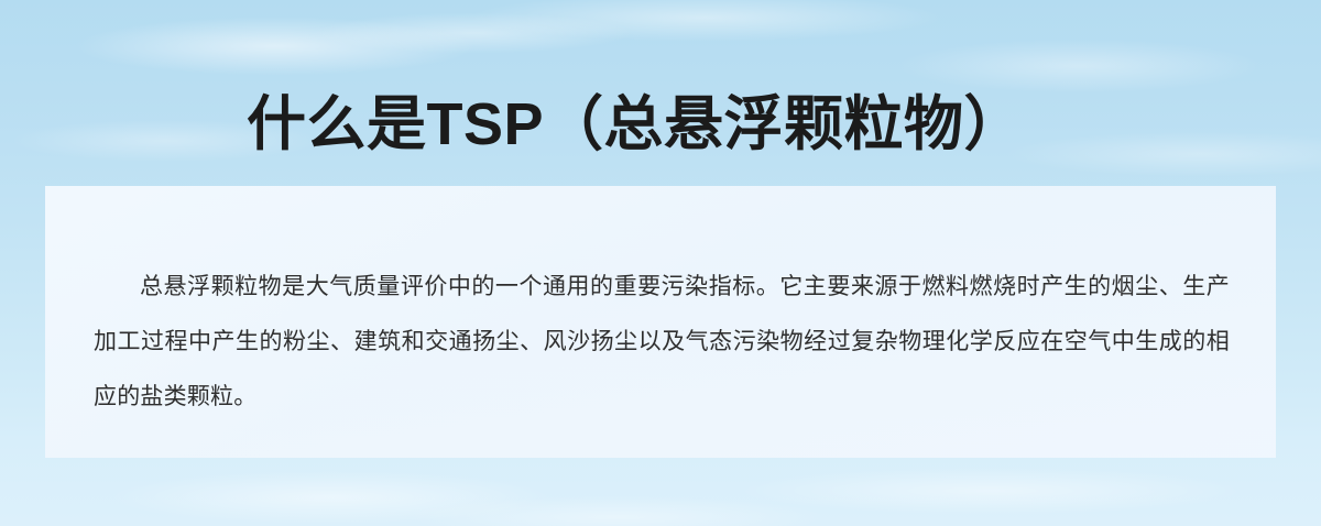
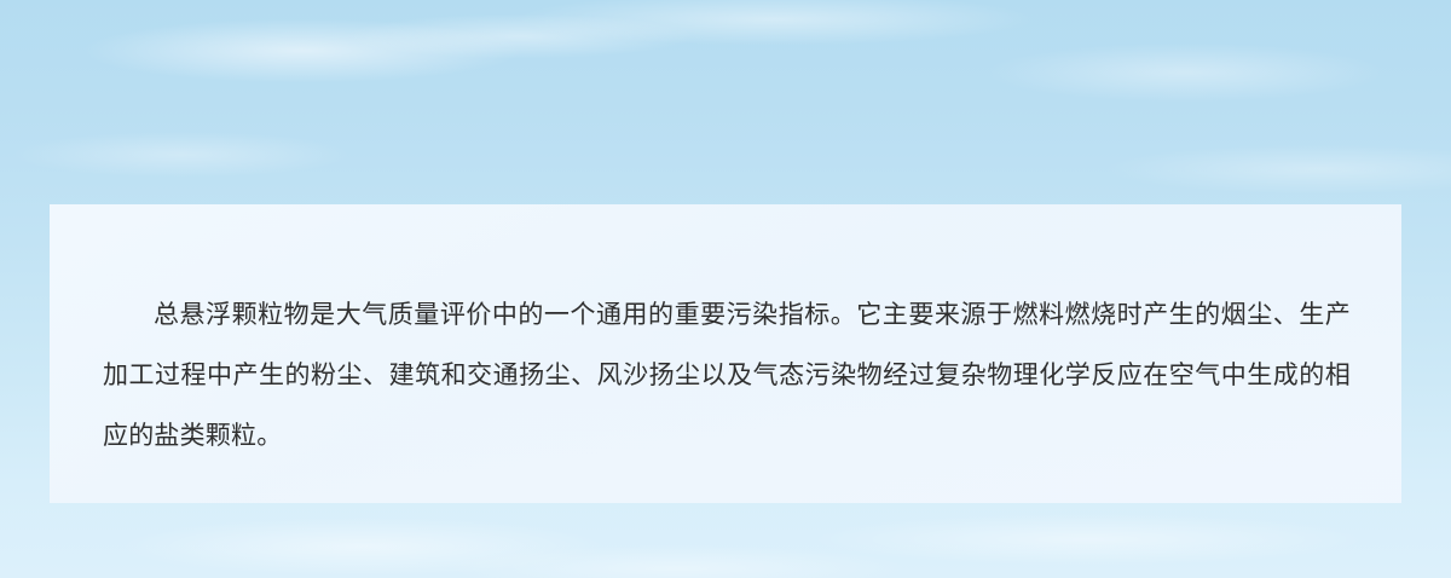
- 什么是TSP（总悬浮颗粒物）
  总悬浮颗粒物是大气质量评价中的一个通用的重要污染指标。它主要来源于燃料燃烧时产生的烟尘、生产加工过程中产生的粉尘、建筑和交通扬尘、风沙扬尘以及气态污染物经过复杂物理化学反应在空气中生成的相应的盐类颗粒。
